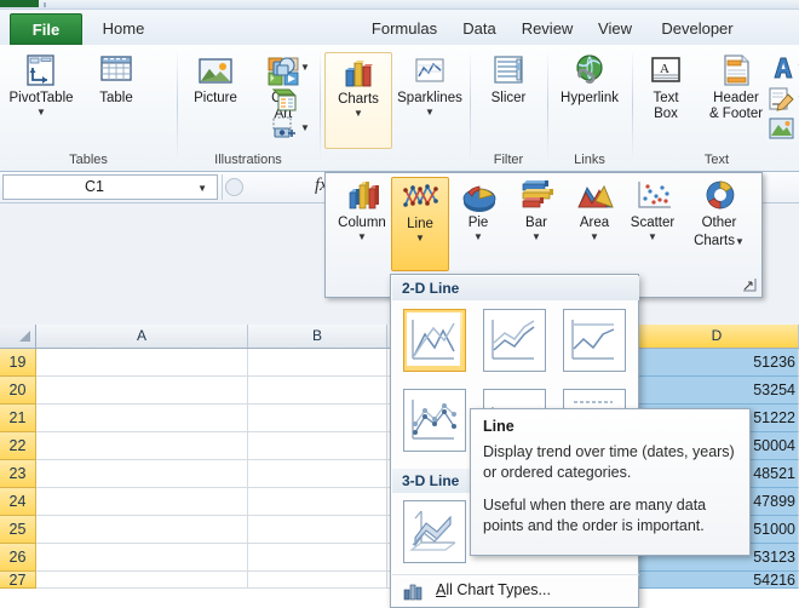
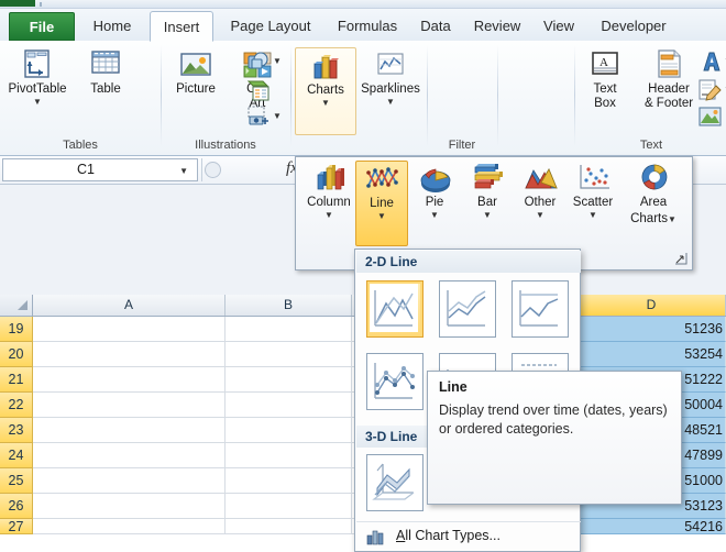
  File
  Home
+ Insert
+ Page Layout
  Formulas
  Data
  Review
  View
  Developer
  PivotTable
  ▼
  Table
  Tables
  Picture
  Art
  ▼
  ▼
  Illustrations
  Charts
  ▼
  Sparklines
  ▼
- Slicer
  Filter
- Hyperlink
- Links
  A
  Text
  Box
  Header
  & Footer
  Text
  C1
  ▼
  A
  B
  D
  19
  51236
  20
  53254
  21
  51222
  22
  50004
  23
  48521
  24
  47899
  25
  51000
  26
  53123
  27
  54216
  Column
  ▼
  Line
  ▼
  Pie
  ▼
  Bar
  ▼
- Area
+ Other
  ▼
  Scatter
  ▼
- Other
+ Area
  Charts▼
  2-D Line
  3-D Line
  All Chart Types...
  Line
  Display trend over time (dates, years) or ordered categories.
- Useful when there are many data points and the order is important.
